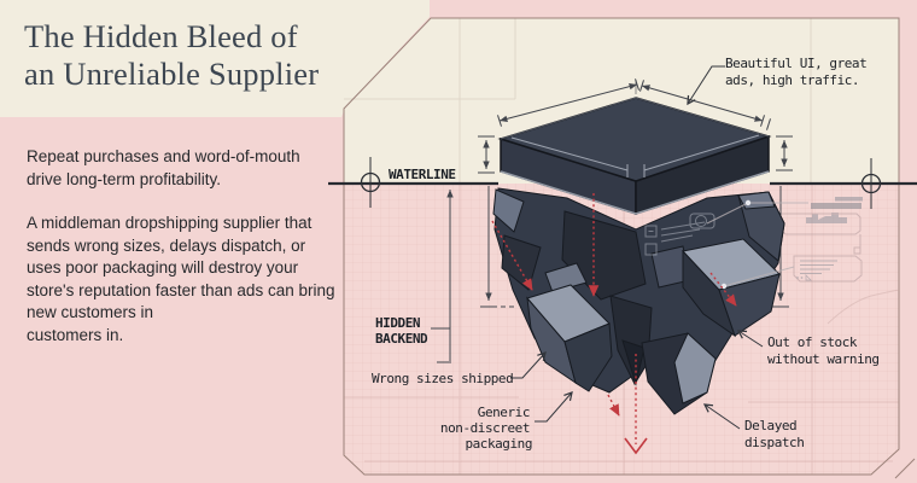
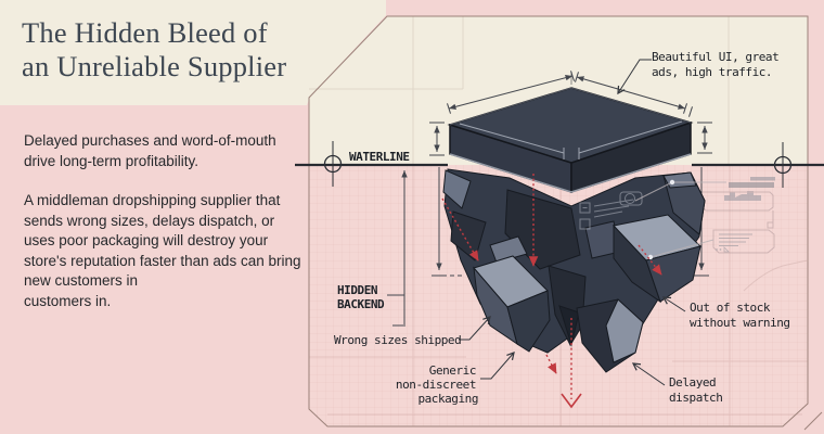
  WATERLINE
  Beautiful UI, great
  ads, high traffic.
  HIDDEN
  BACKEND
  Wrong sizes shipped
  Generic
  non-discreet
  packaging
  Out of stock
  without warning
  Delayed
  dispatch
  The Hidden Bleed of
  an Unreliable Supplier
- Repeat purchases and word-of-mouth drive long-term profitability.
+ Delayed purchases and word-of-mouth drive long-term profitability.
  A middleman dropshipping supplier that sends wrong sizes, delays dispatch, or uses poor packaging will destroy your store's reputation faster than ads can bring new customers in
  customers in.
